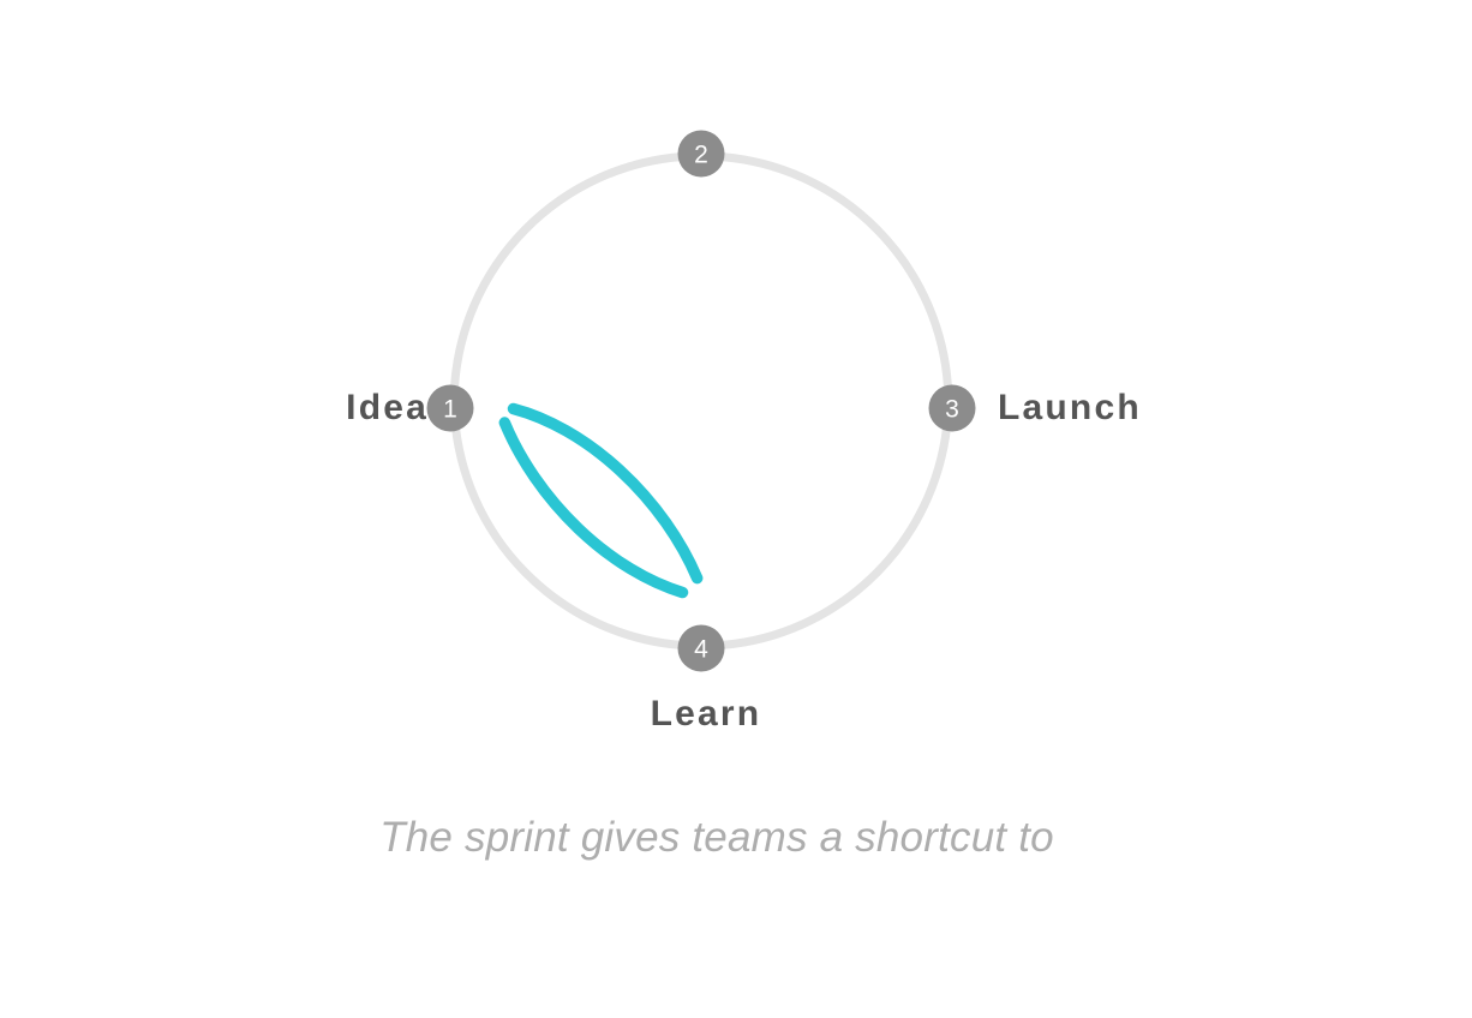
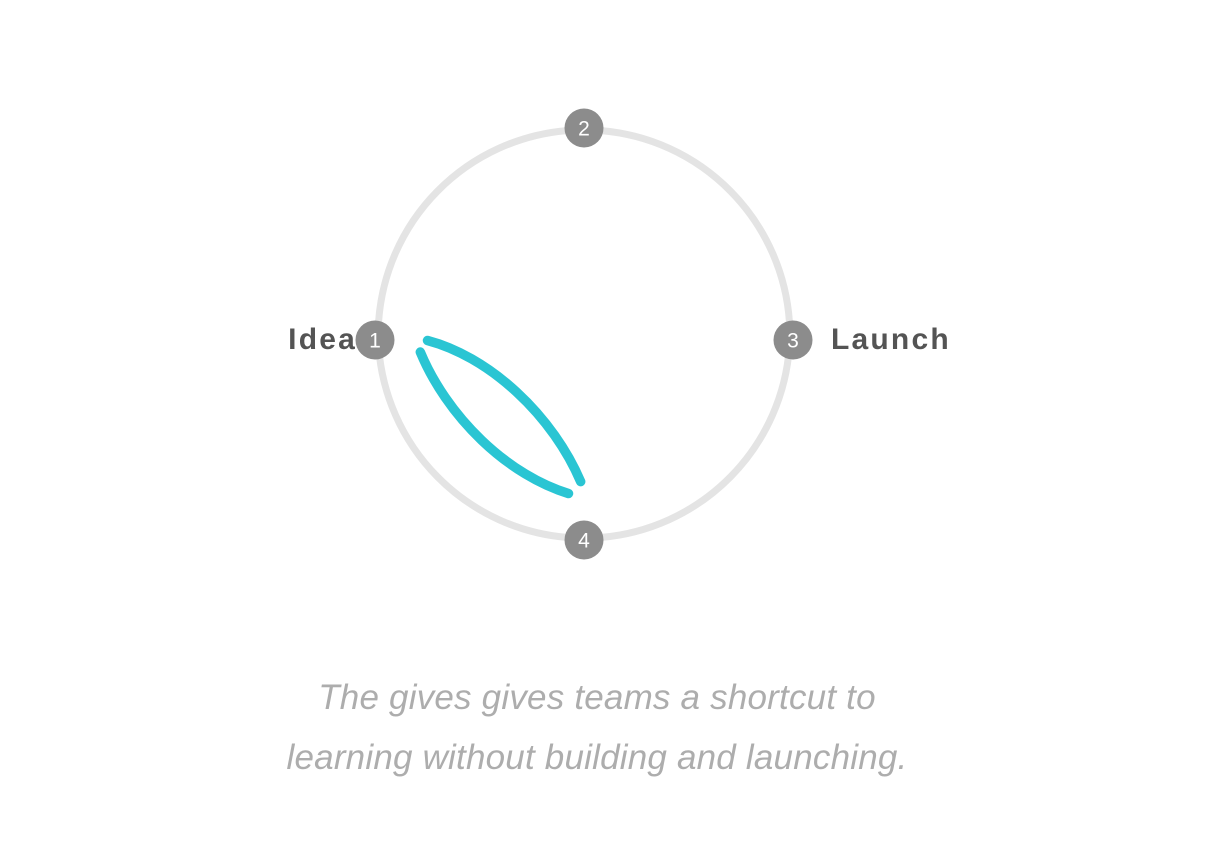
  1
  2
  3
  4
  Idea
  Launch
- Learn
- The sprint gives teams a shortcut to
+ The gives gives teams a shortcut to
+ learning without building and launching.
